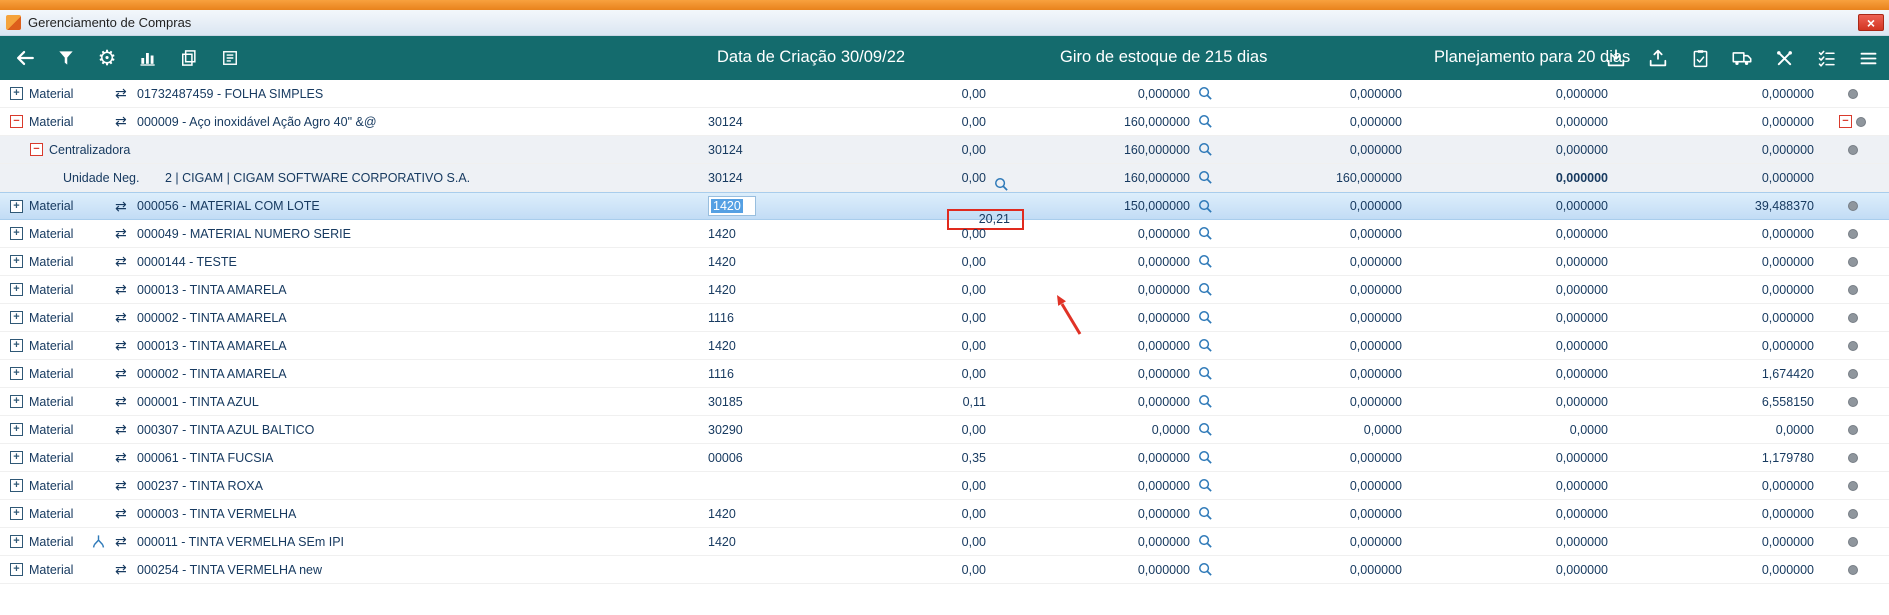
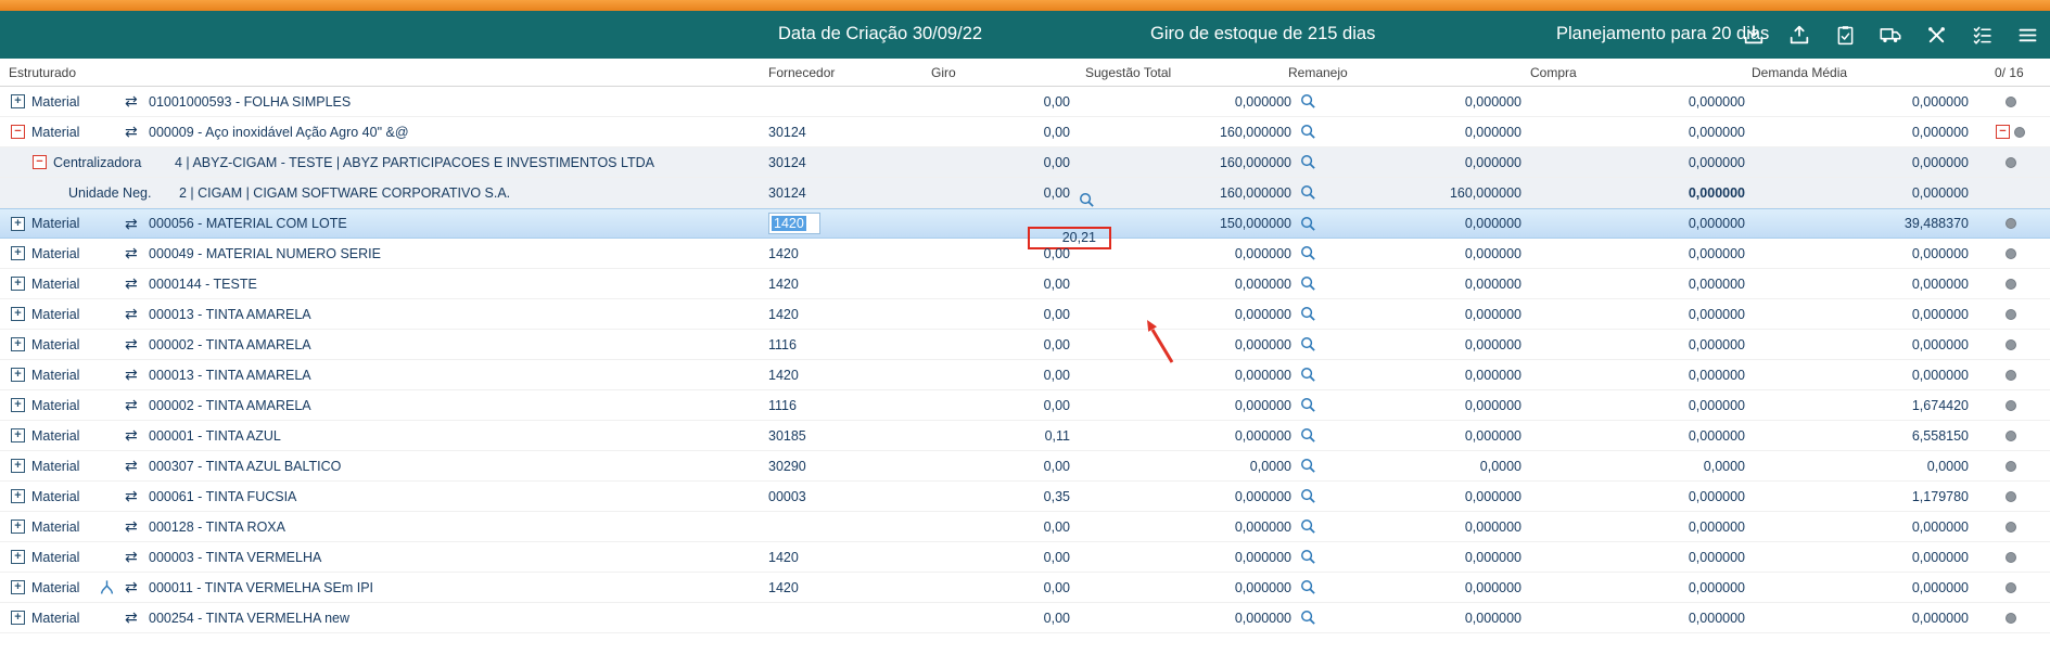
- Gerenciamento de Compras
- ×
- ⚙
  Data de Criação 30/09/22
  Giro de estoque de 215 dias
  Planejamento para 20 dis
+ Estruturado
+ Fornecedor
+ Giro
+ Sugestão Total
+ Remanejo
+ Compra
+ Demanda Média
+ 0/ 16
  +
  Material
  ⇄
- 01732487459 - FOLHA SIMPLES
+ 01001000593 - FOLHA SIMPLES
  0,00
  0,000000
  0,000000
  0,000000
  0,000000
  −
  Material
  ⇄
  000009 - Aço inoxidável Ação Agro 40" &@
  30124
  0,00
  160,000000
  0,000000
  0,000000
  0,000000
  −
  −
  Centralizadora
+ 4 | ABYZ-CIGAM - TESTE | ABYZ PARTICIPACOES E INVESTIMENTOS LTDA
  30124
  0,00
  160,000000
  0,000000
  0,000000
  0,000000
  Unidade Neg.
  2 | CIGAM | CIGAM SOFTWARE CORPORATIVO S.A.
  30124
  0,00
  160,000000
  160,000000
  0,000000
  0,000000
  +
  Material
  ⇄
  000056 - MATERIAL COM LOTE
  1420
  20,21
  150,000000
  0,000000
  0,000000
  39,488370
  +
  Material
  ⇄
  000049 - MATERIAL NUMERO SERIE
  1420
  0,00
  0,000000
  0,000000
  0,000000
  0,000000
  +
  Material
  ⇄
  0000144 - TESTE
  1420
  0,00
  0,000000
  0,000000
  0,000000
  0,000000
  +
  Material
  ⇄
  000013 - TINTA AMARELA
  1420
  0,00
  0,000000
  0,000000
  0,000000
  0,000000
  +
  Material
  ⇄
  000002 - TINTA AMARELA
  1116
  0,00
  0,000000
  0,000000
  0,000000
  0,000000
  +
  Material
  ⇄
  000013 - TINTA AMARELA
  1420
  0,00
  0,000000
  0,000000
  0,000000
  0,000000
  +
  Material
  ⇄
  000002 - TINTA AMARELA
  1116
  0,00
  0,000000
  0,000000
  0,000000
  1,674420
  +
  Material
  ⇄
  000001 - TINTA AZUL
  30185
  0,11
  0,000000
  0,000000
  0,000000
  6,558150
  +
  Material
  ⇄
  000307 - TINTA AZUL BALTICO
  30290
  0,00
  0,0000
  0,0000
  0,0000
  0,0000
  +
  Material
  ⇄
  000061 - TINTA FUCSIA
- 00006
+ 00003
  0,35
  0,000000
  0,000000
  0,000000
  1,179780
  +
  Material
  ⇄
- 000237 - TINTA ROXA
+ 000128 - TINTA ROXA
  0,00
  0,000000
  0,000000
  0,000000
  0,000000
  +
  Material
  ⇄
  000003 - TINTA VERMELHA
  1420
  0,00
  0,000000
  0,000000
  0,000000
  0,000000
  +
  Material
  ⇄
  000011 - TINTA VERMELHA SEm IPI
  1420
  0,00
  0,000000
  0,000000
  0,000000
  0,000000
  +
  Material
  ⇄
  000254 - TINTA VERMELHA new
  0,00
  0,000000
  0,000000
  0,000000
  0,000000
